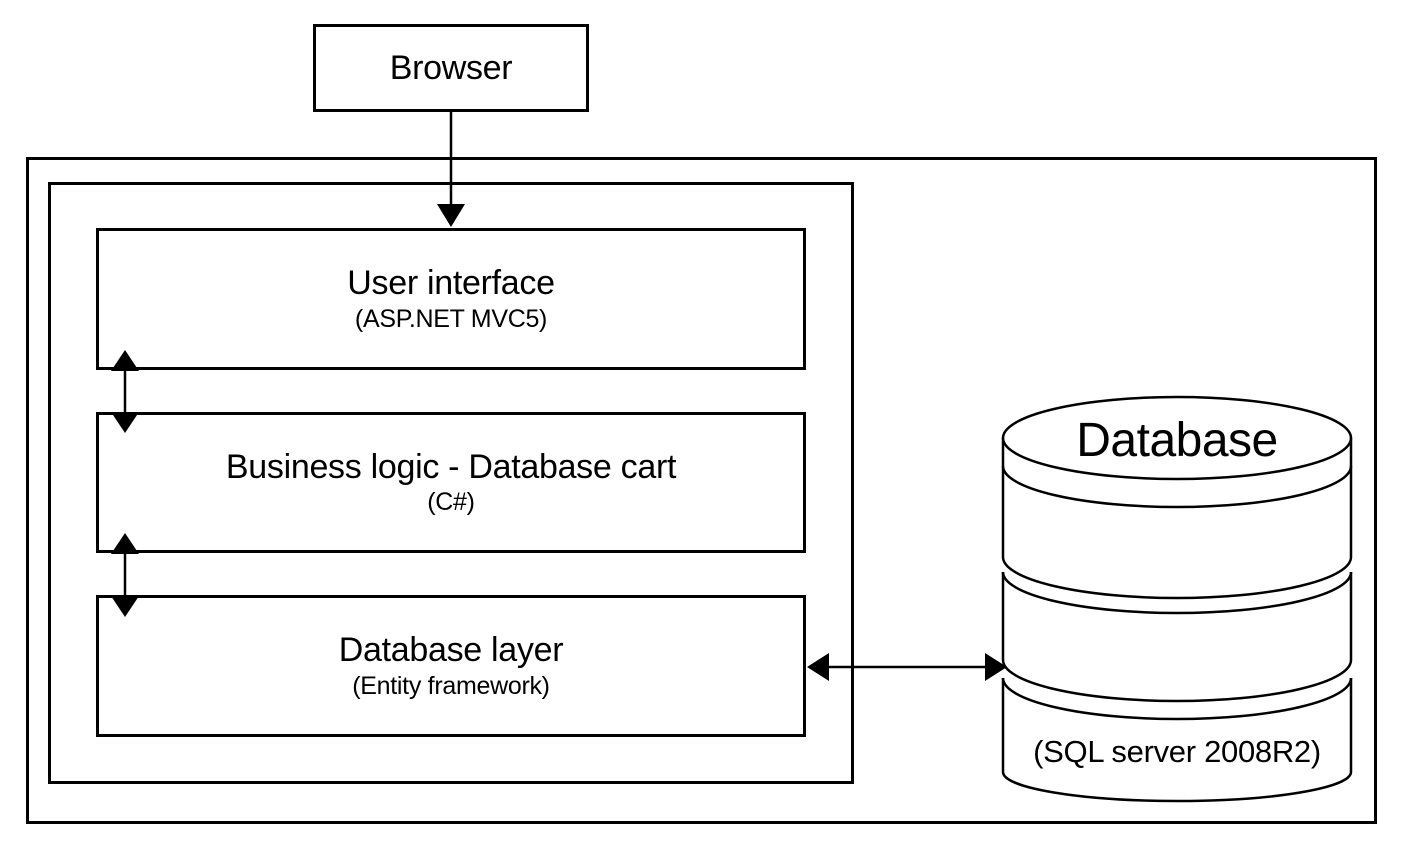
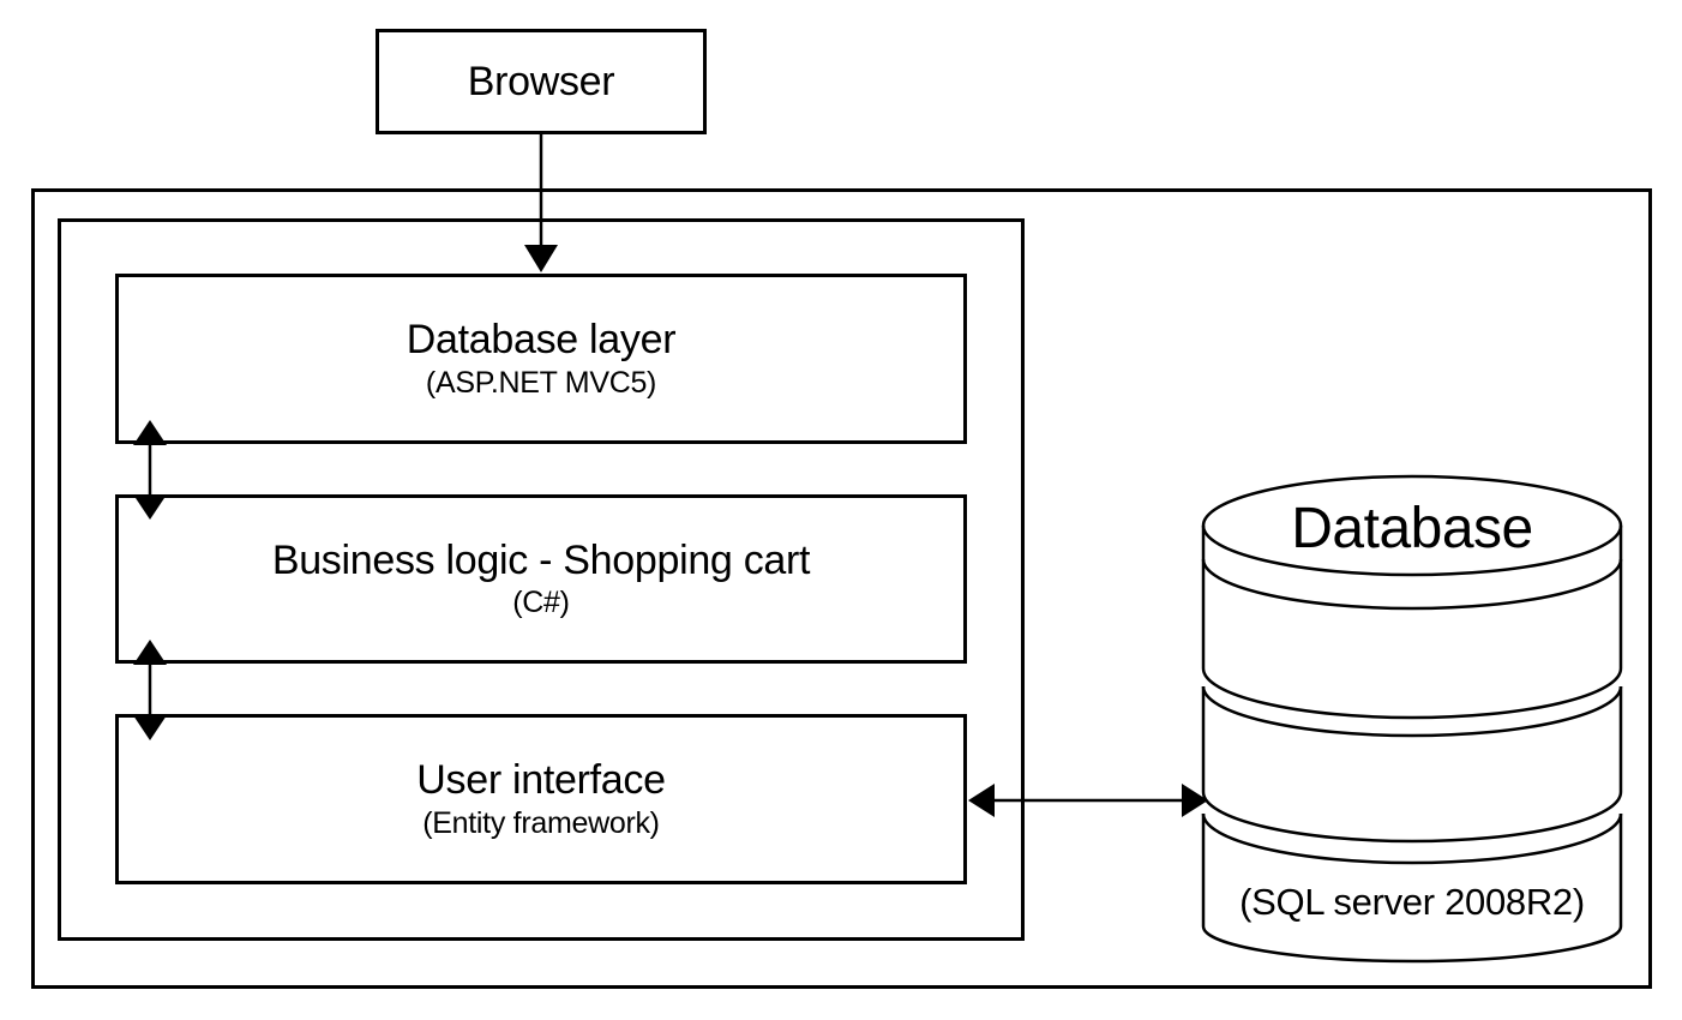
  Browser
- User interface
+ Database layer
  (ASP.NET MVC5)
- Business logic - Database cart
+ Business logic - Shopping cart
  (C#)
- Database layer
+ User interface
  (Entity framework)
  Database
  (SQL server 2008R2)
